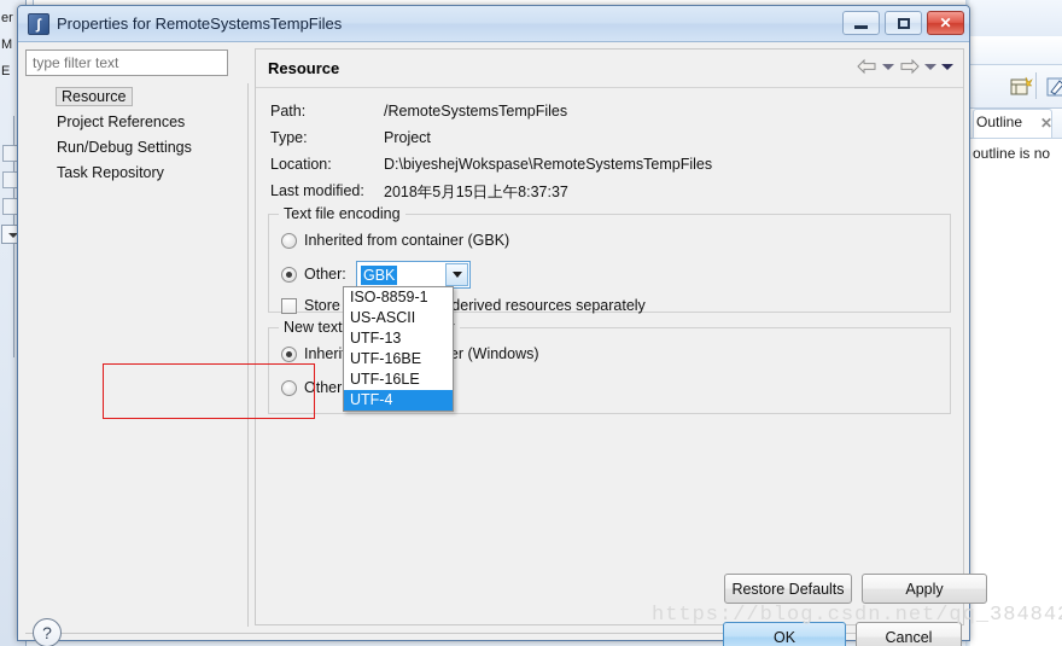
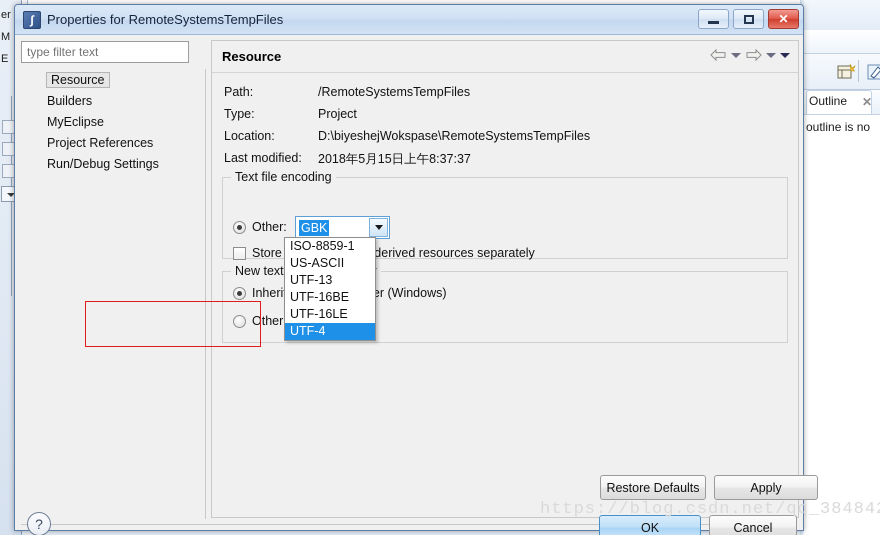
  er
  M
  E
  Outline
  ✕
  outline is no
  ∫
  Properties for RemoteSystemsTempFiles
  ✕
  type filter text
  Resource
+ Builders
+ MyEclipse
  Project References
  Run/Debug Settings
- Task Repository
  Resource
  Path:
  /RemoteSystemsTempFiles
  Type:
  Project
  Location:
  D:\biyeshejWokspase\RemoteSystemsTempFiles
  Last modified:
  2018年5月15日上午8:37:37
  Text file encoding
- Inherited from container (GBK)
  Other:
  GBK
  Store derived resources separately
  Other
  ISO-8859-1
  US-ASCII
  UTF-13
  UTF-16BE
  UTF-16LE
  UTF-4
  Restore Defaults
  Apply
  ?
  OK
  Cancel
  https://blog.csdn.net/qq_38484
